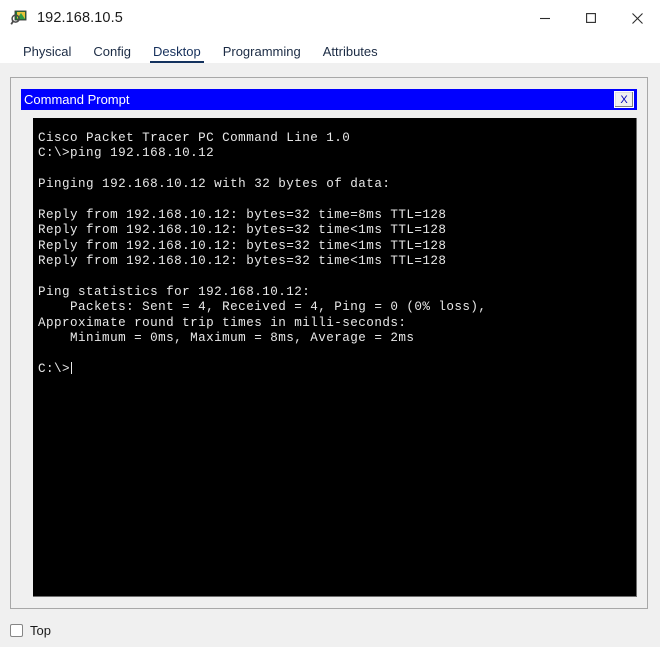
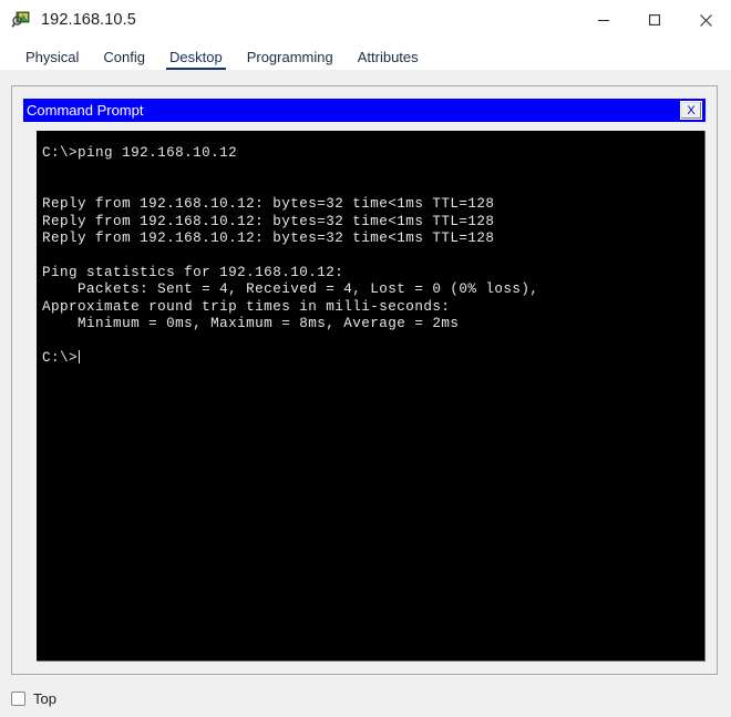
  192.168.10.5
  Physical
  Config
  Desktop
  Programming
  Attributes
  Command Prompt
  X
- Cisco Packet Tracer PC Command Line 1.0
  C:\>ping 192.168.10.12
- Pinging 192.168.10.12 with 32 bytes of data:
- Reply from 192.168.10.12: bytes=32 time=8ms TTL=128
  Reply from 192.168.10.12: bytes=32 time<1ms TTL=128
  Reply from 192.168.10.12: bytes=32 time<1ms TTL=128
  Reply from 192.168.10.12: bytes=32 time<1ms TTL=128
  Ping statistics for 192.168.10.12:
- Packets: Sent = 4, Received = 4, Ping = 0 (0% loss),
+ Packets: Sent = 4, Received = 4, Lost = 0 (0% loss),
  Approximate round trip times in milli-seconds:
  Minimum = 0ms, Maximum = 8ms, Average = 2ms
  C:\>
  Top
